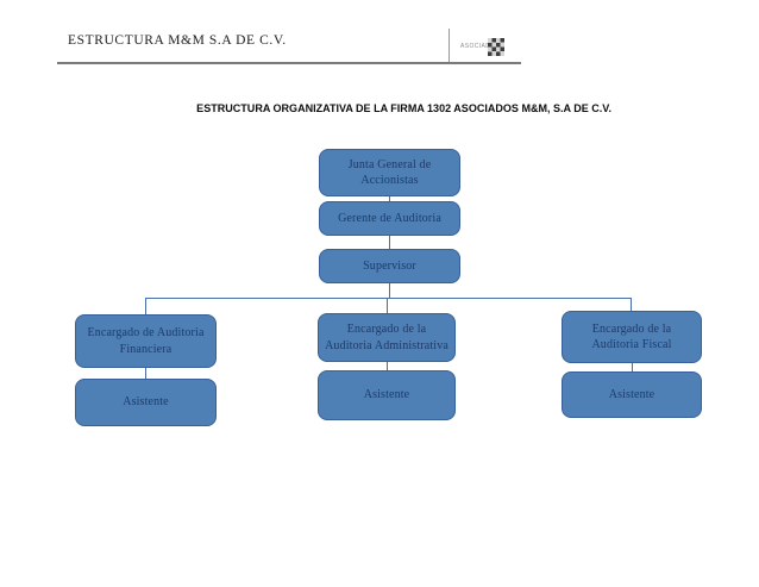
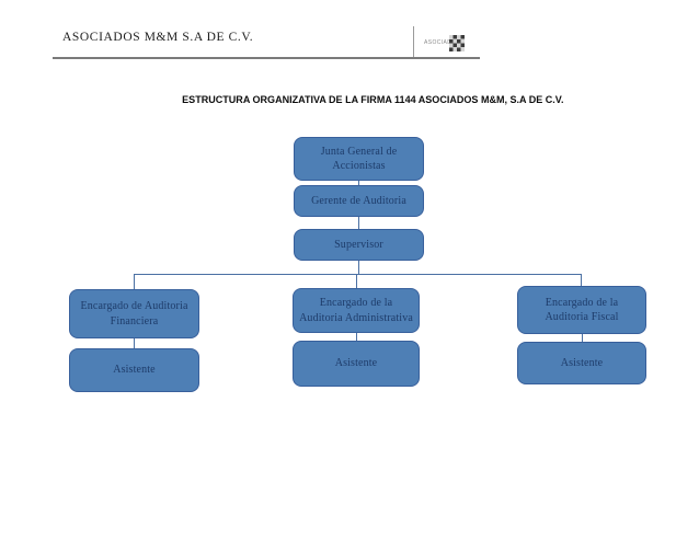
- ESTRUCTURA M&M S.A DE C.V.
+ ASOCIADOS M&M S.A DE C.V.
- ESTRUCTURA ORGANIZATIVA DE LA FIRMA 1302 ASOCIADOS M&M, S.A DE C.V.
+ ESTRUCTURA ORGANIZATIVA DE LA FIRMA 1144 ASOCIADOS M&M, S.A DE C.V.
  Junta General de
  Accionistas
  Gerente de Auditoria
  Supervisor
  Encargado de Auditoria
  Financiera
  Asistente
  Encargado de la
  Auditoria Administrativa
  Asistente
  Encargado de la
  Auditoria Fiscal
  Asistente
